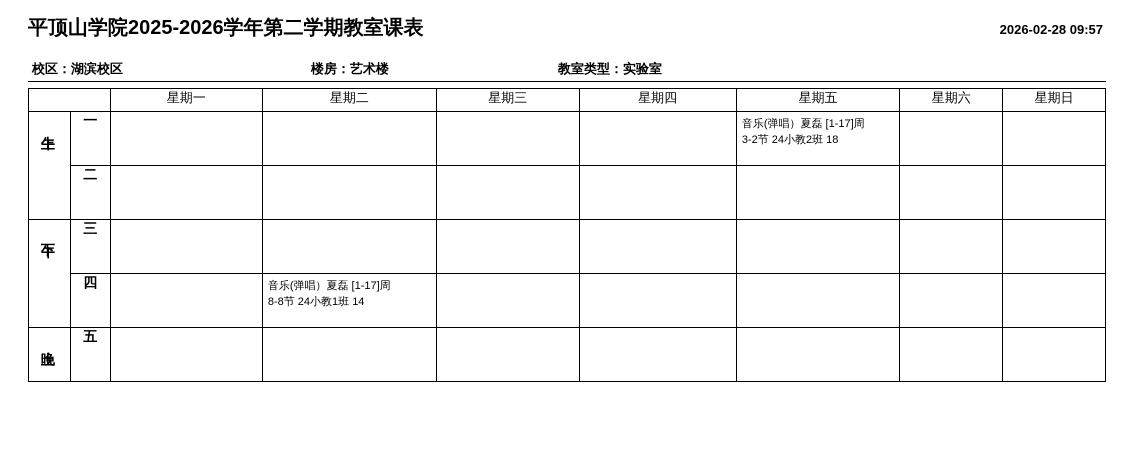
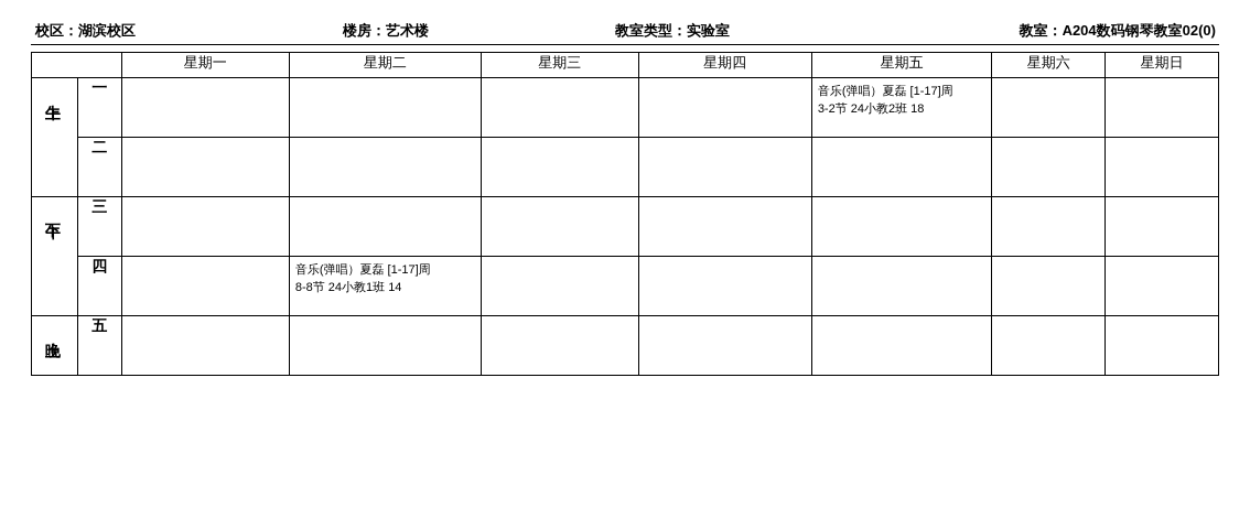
- 平顶山学院2025-2026学年第二学期教室课表
- 2026-02-28 09:57
  校区：湖滨校区
  楼房：艺术楼
  教室类型：实验室
+ 教室：A204数码钢琴教室02(0)
  	星期一	星期二	星期三	星期四	星期五	星期六	星期日
  	一					音乐(弹唱）夏磊 [1-17]周 3-2节 24小教2班 18
  二
  	三
  四		音乐(弹唱）夏磊 [1-17]周 8-8节 24小教1班 14
  	五
